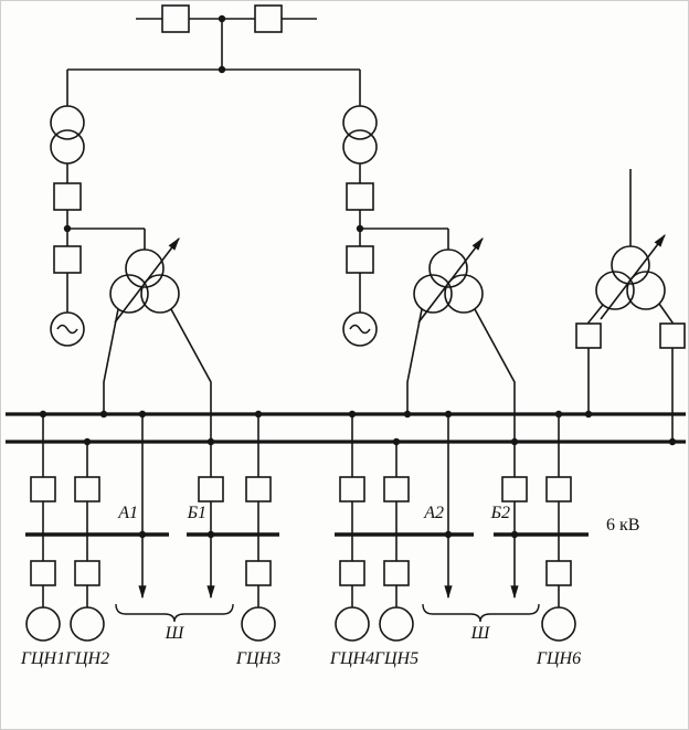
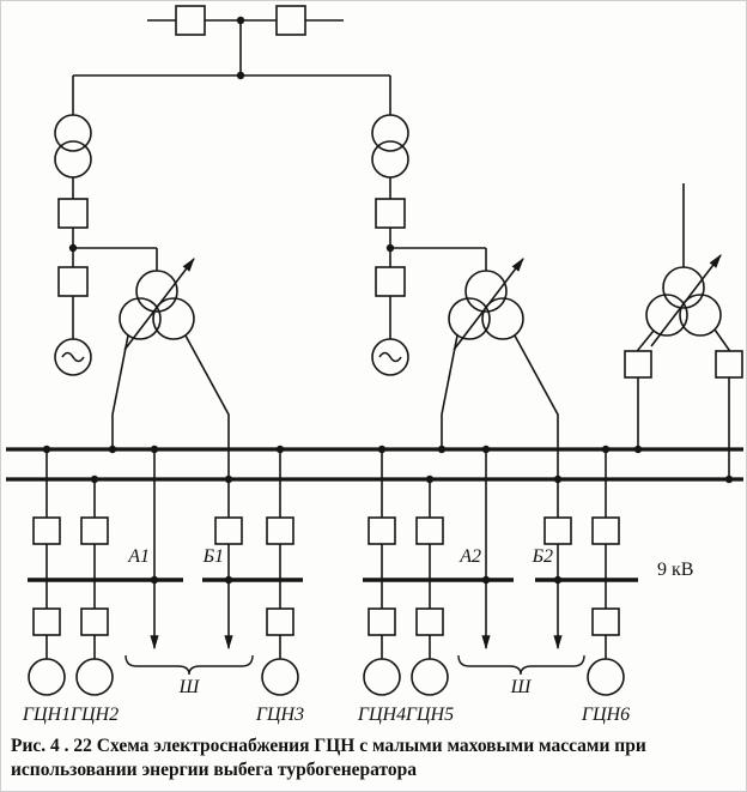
  А1
  Б1
  А2
  Б2
- 6 кВ
+ 9 кВ
  Ш
  Ш
  ГЦН1
  ГЦН2
  ГЦН3
  ГЦН4
  ГЦН5
  ГЦН6
+ Рис. 4 . 22 Схема электроснабжения ГЦН с малыми маховыми массами при
+ использовании энергии выбега турбогенератора
